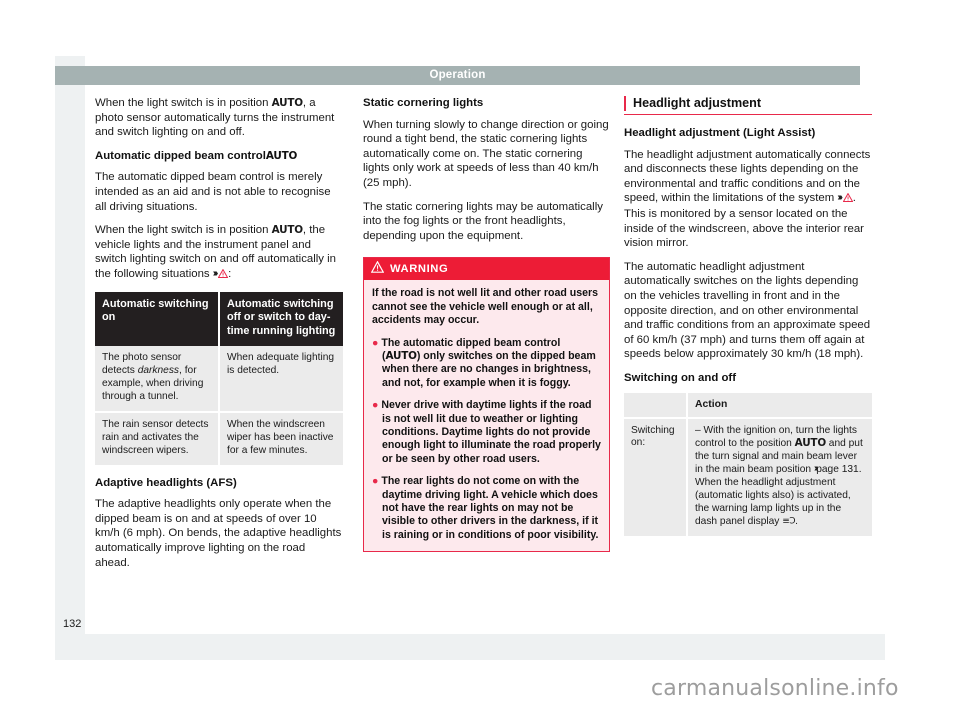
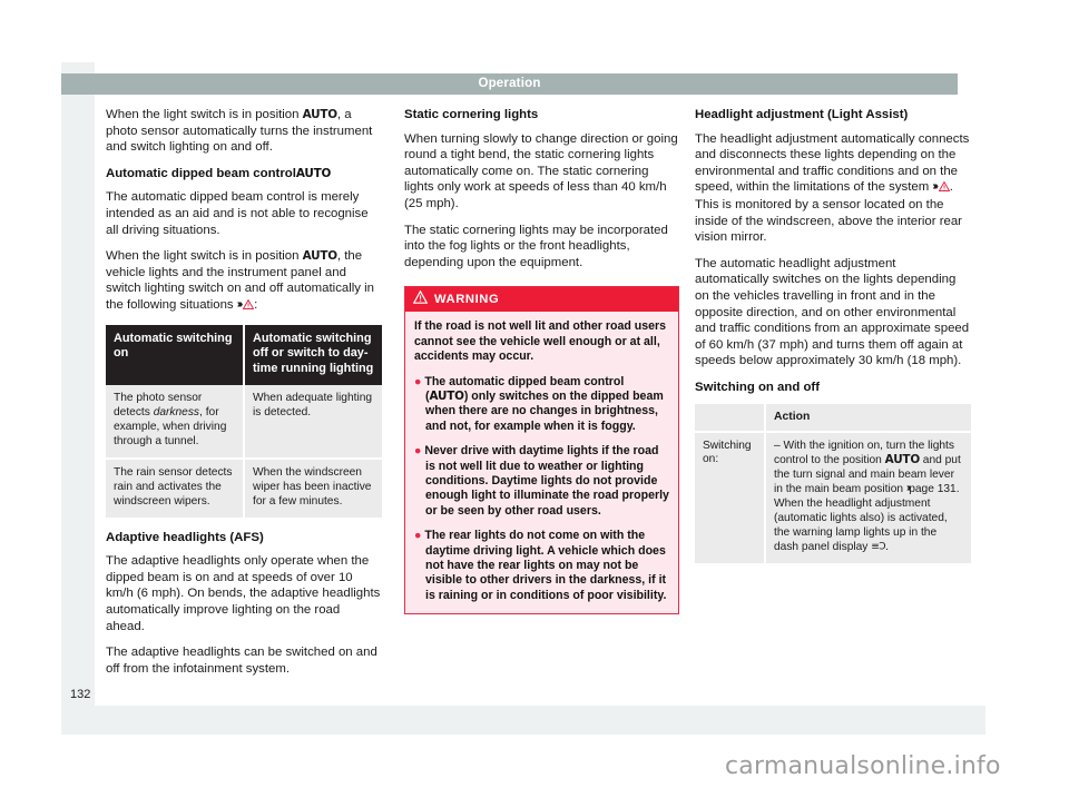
  Operation
  132
  When the light switch is in position AUTO, a photo sensor automatically turns the instrument and switch lighting on and off.
  Automatic dipped beam controlAUTO
  The automatic dipped beam control is merely intended as an aid and is not able to recognise all driving situations.
  When the light switch is in position AUTO, the vehicle lights and the instrument panel and switch lighting switch on and off automatically in the following situations ››› :
  Automatic switching on	Automatic switching off or switch to day-time running lighting
  The photo sensor detects darkness, for example, when driving through a tunnel.	When adequate lighting is detected.
  The rain sensor detects rain and activates the windscreen wipers.	When the windscreen wiper has been inactive for a few minutes.
  Adaptive headlights (AFS)
  The adaptive headlights only operate when the dipped beam is on and at speeds of over 10 km/h (6 mph). On bends, the adaptive headlights automatically improve lighting on the road ahead.
+ The adaptive headlights can be switched on and off from the infotainment system.
  Static cornering lights
  When turning slowly to change direction or going round a tight bend, the static cornering lights automatically come on. The static cornering lights only work at speeds of less than 40 km/h (25 mph).
- The static cornering lights may be automatically into the fog lights or the front headlights, depending upon the equipment.
+ The static cornering lights may be incorporated into the fog lights or the front headlights, depending upon the equipment.
  WARNING
  If the road is not well lit and other road users cannot see the vehicle well enough or at all, accidents may occur.
  ● The automatic dipped beam control (AUTO) only switches on the dipped beam when there are no changes in brightness, and not, for example when it is foggy.
  ● Never drive with daytime lights if the road is not well lit due to weather or lighting conditions. Daytime lights do not provide enough light to illuminate the road properly or be seen by other road users.
  ● The rear lights do not come on with the daytime driving light. A vehicle which does not have the rear lights on may not be visible to other drivers in the darkness, if it is raining or in conditions of poor visibility.
- Headlight adjustment
  Headlight adjustment (Light Assist)
  The headlight adjustment automatically connects and disconnects these lights depending on the environmental and traffic conditions and on the speed, within the limitations of the system ››› . This is monitored by a sensor located on the inside of the windscreen, above the interior rear vision mirror.
  The automatic headlight adjustment automatically switches on the lights depending on the vehicles travelling in front and in the opposite direction, and on other environmental and traffic conditions from an approximate speed of 60 km/h (37 mph) and turns them off again at speeds below approximately 30 km/h (18 mph).
  Switching on and off
  	Action
  Switching on:	– With the ignition on, turn the lights control to the position AUTO and put the turn signal and main beam lever in the main beam position ››page 131. When the headlight adjustment (automatic lights also) is activated, the warning lamp lights up in the dash panel display ≡Ɔ.
  carmanualsonline.info
